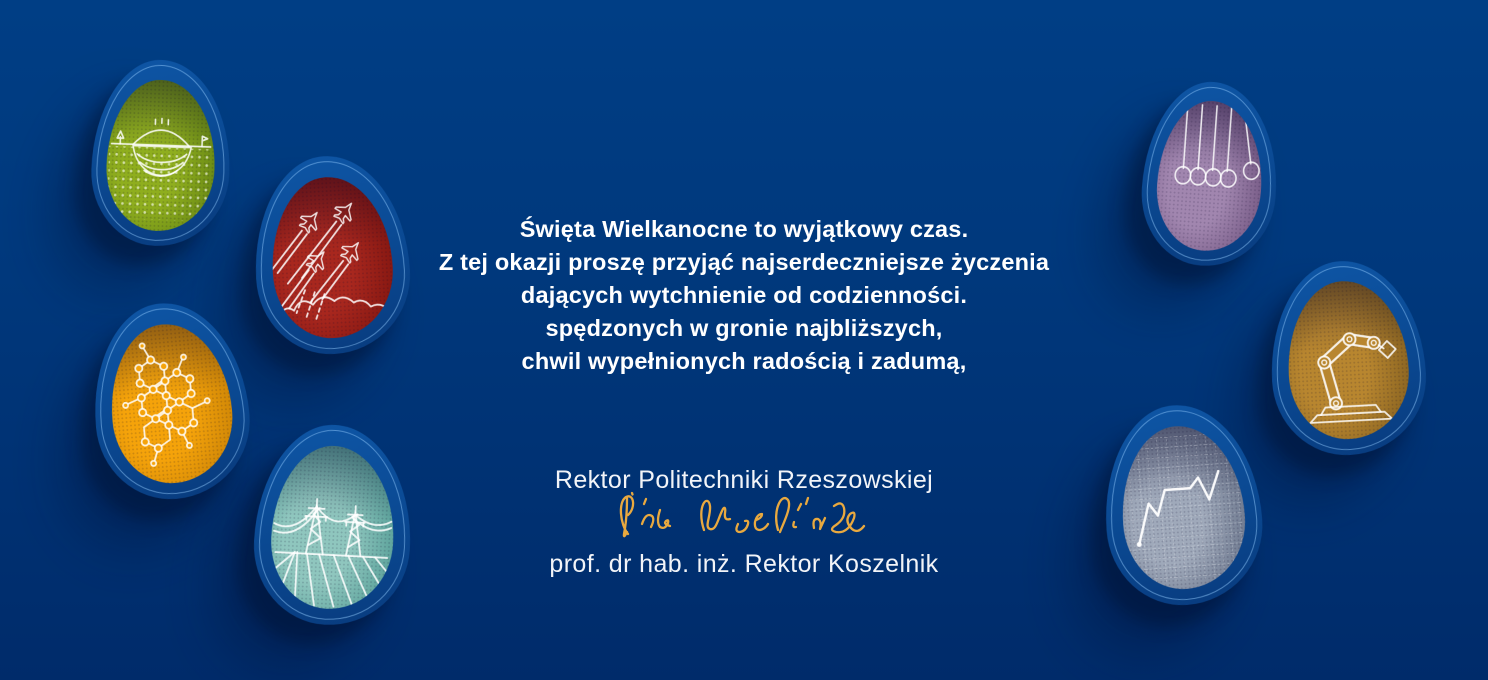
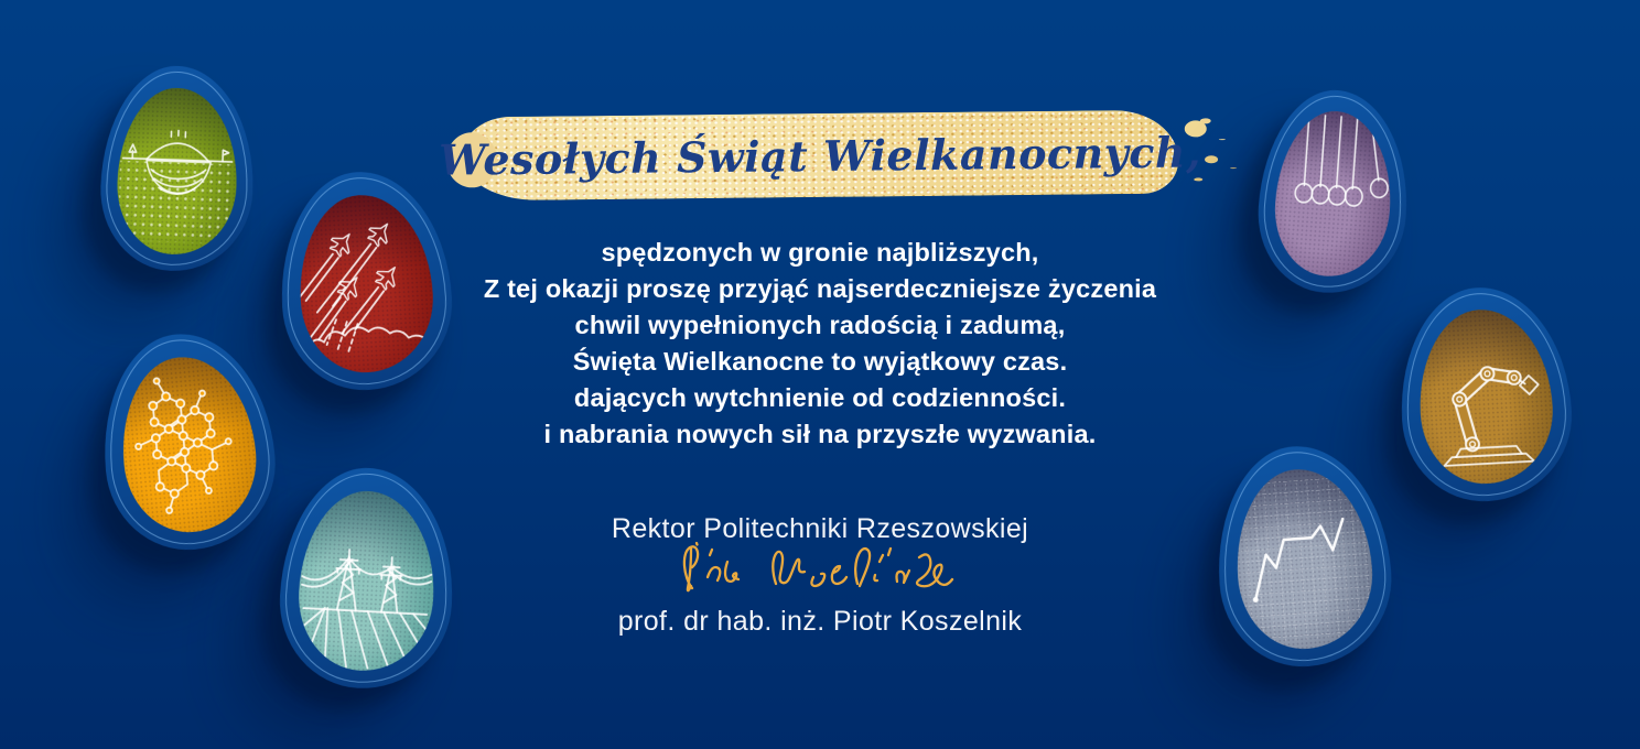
+ Wesołych Świąt Wielkanocnych,
- Święta Wielkanocne to wyjątkowy czas.
+ spędzonych w gronie najbliższych,
  Z tej okazji proszę przyjąć najserdeczniejsze życzenia
- dających wytchnienie od codzienności.
+ chwil wypełnionych radością i zadumą,
- spędzonych w gronie najbliższych,
+ Święta Wielkanocne to wyjątkowy czas.
- chwil wypełnionych radością i zadumą,
+ dających wytchnienie od codzienności.
+ i nabrania nowych sił na przyszłe wyzwania.
  Rektor Politechniki Rzeszowskiej
- prof. dr hab. inż. Rektor Koszelnik
+ prof. dr hab. inż. Piotr Koszelnik
